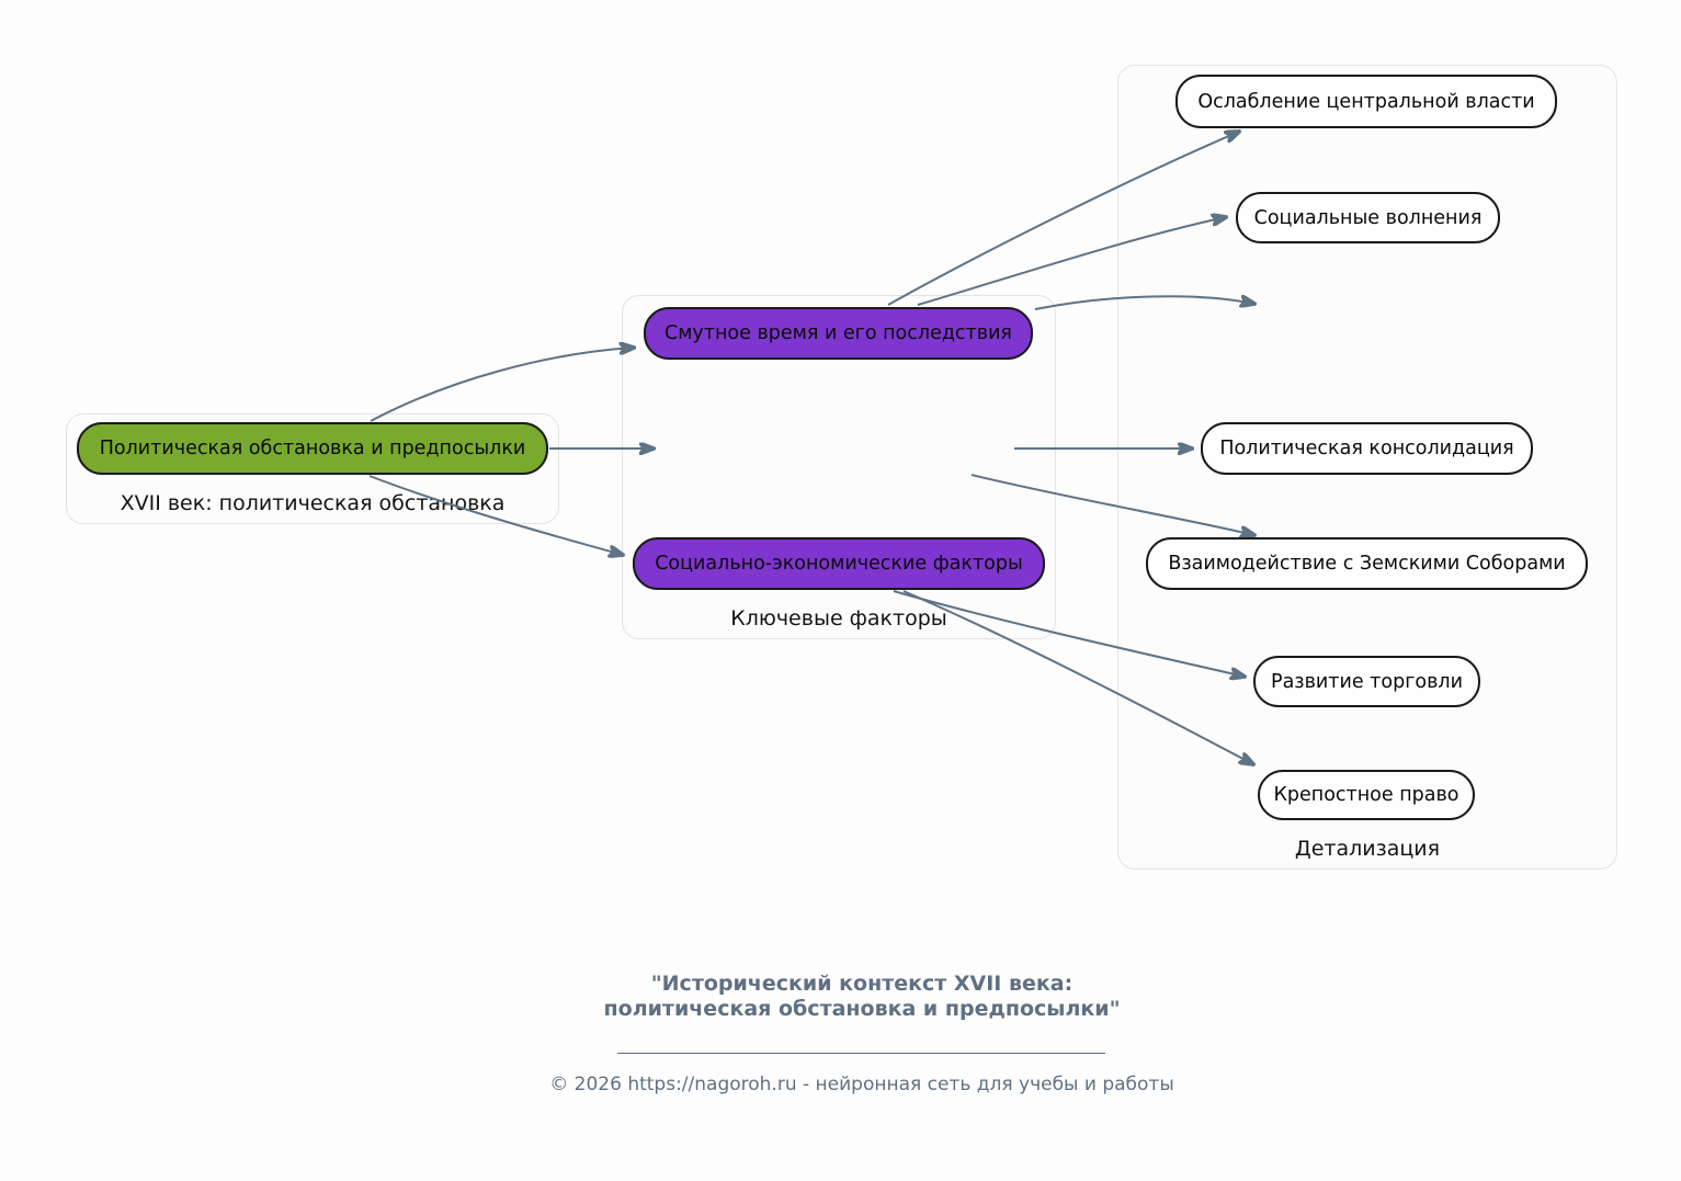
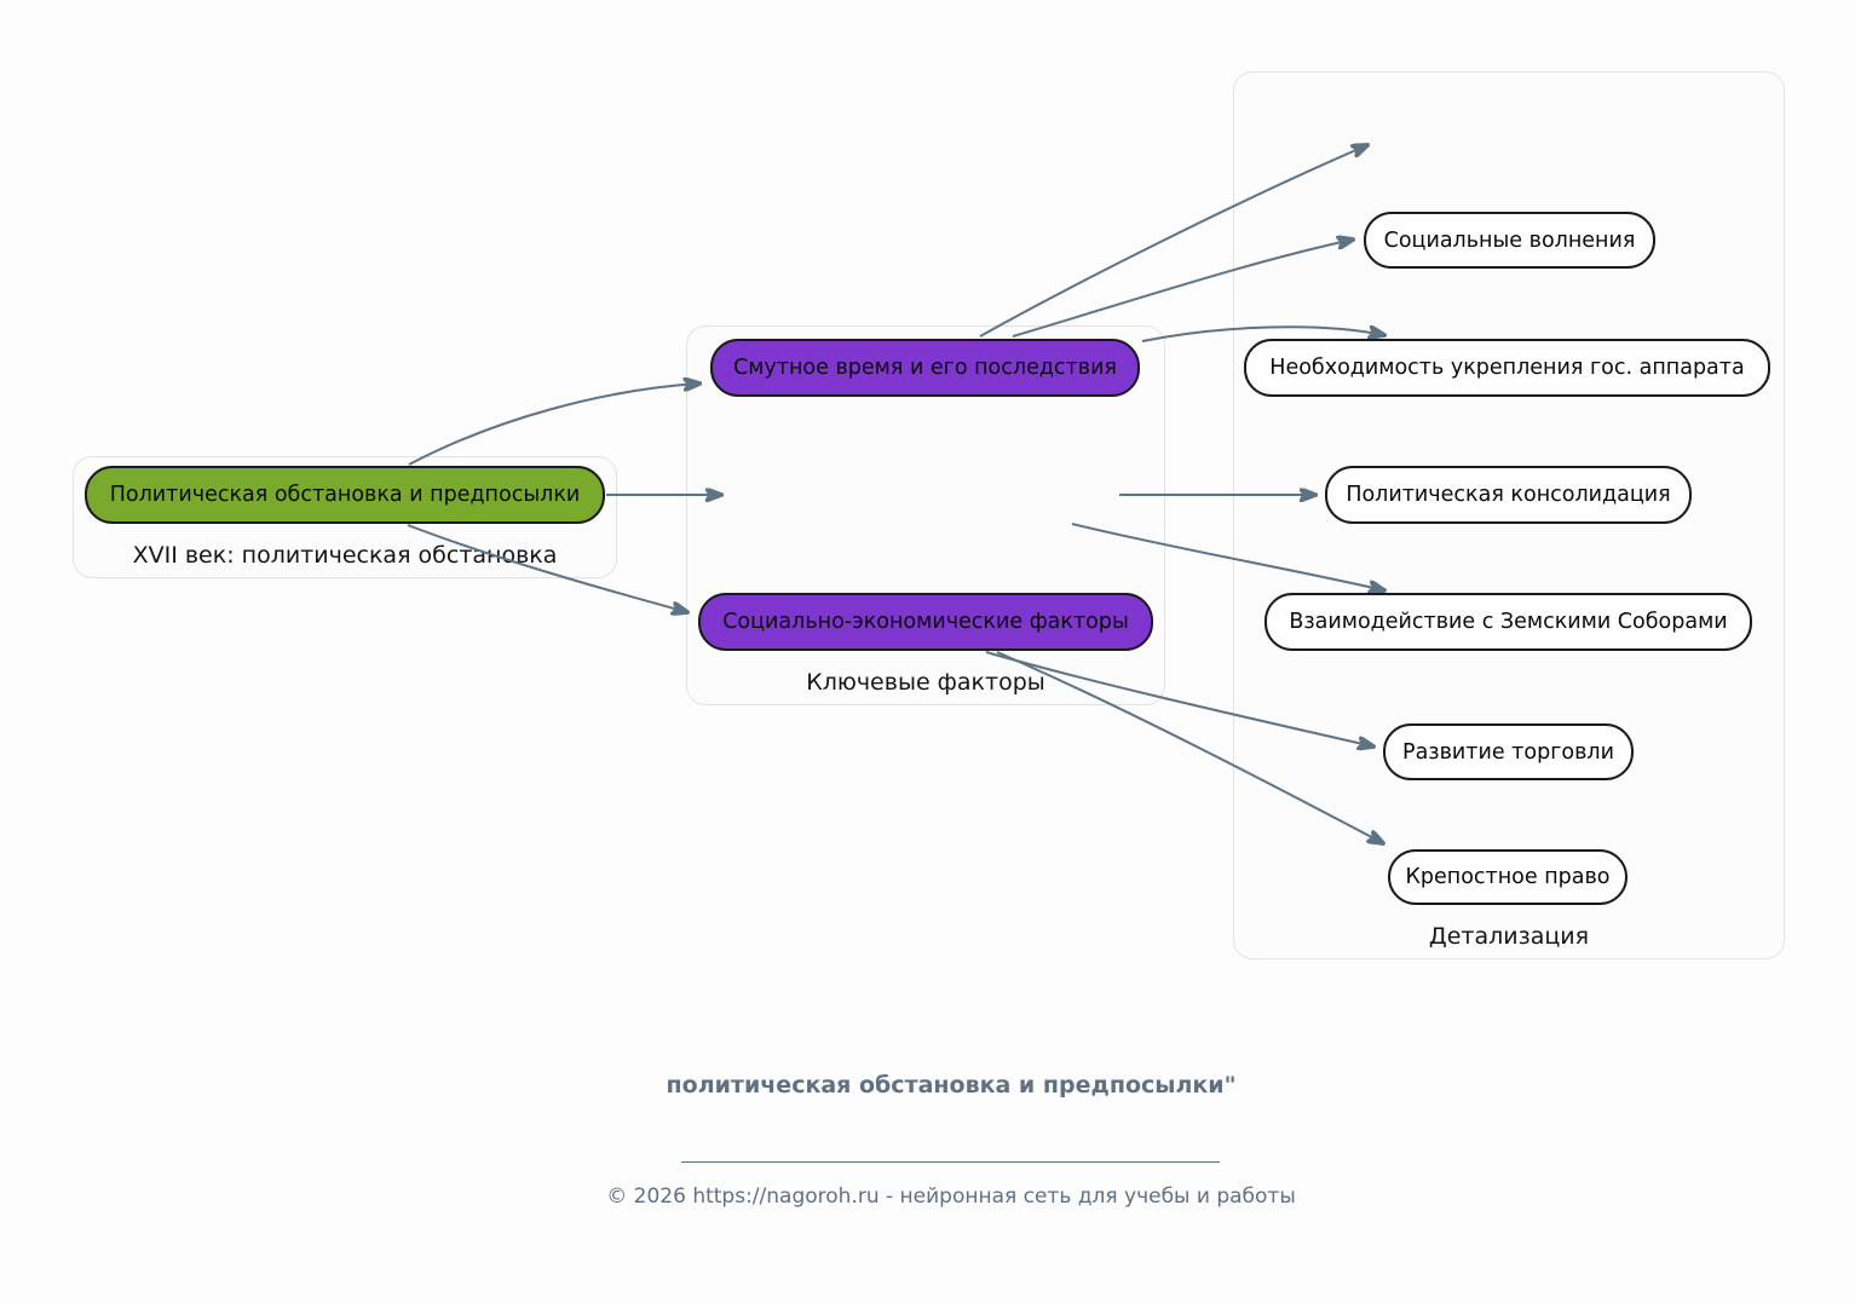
  XVII век: политическая обстаовка
  Ключевые факторы
  Детализация
  Политическая обстановка и предпосылки
  Смутное время и его последствия
  Социально-экономические факторы
- Ослабление центральной власти
  Социальные волнения
+ Необходимость укрепления гос. аппарата
  Политическая консолидация
  Взаимодействие с Земскими Соборами
  Развитие торговли
  Крепостное право
- "Исторический контекст XVII века:
  политическая обстановка и предпосылки"
  © 2026 https://nagoroh.ru - нейронная сеть для учебы и работы
